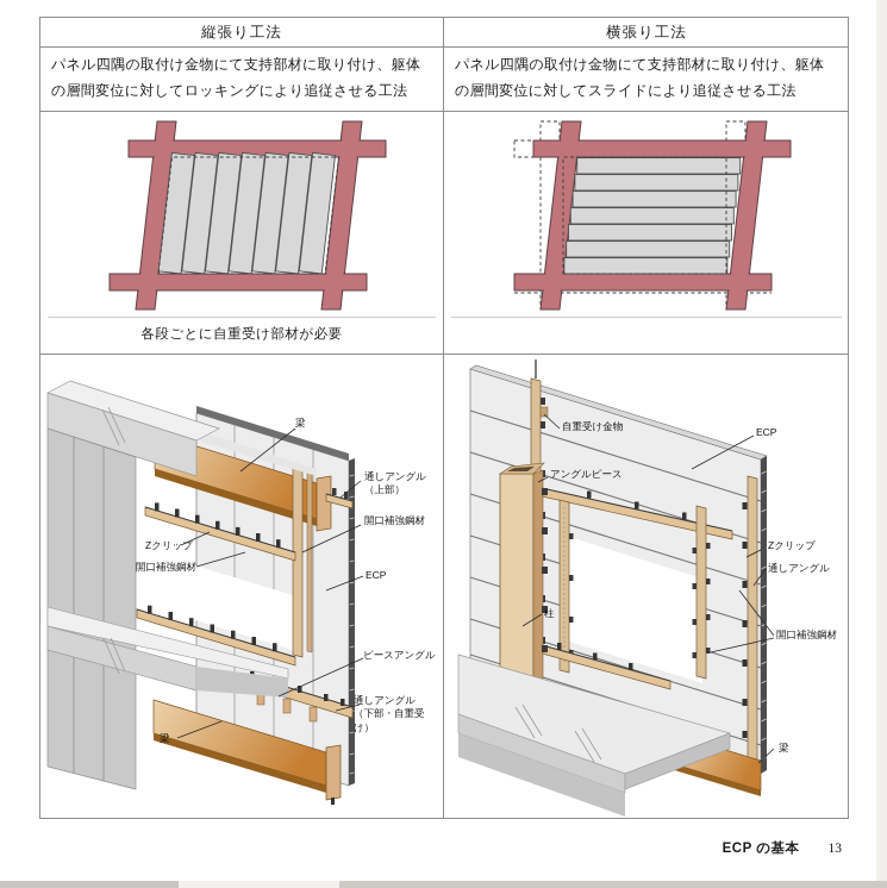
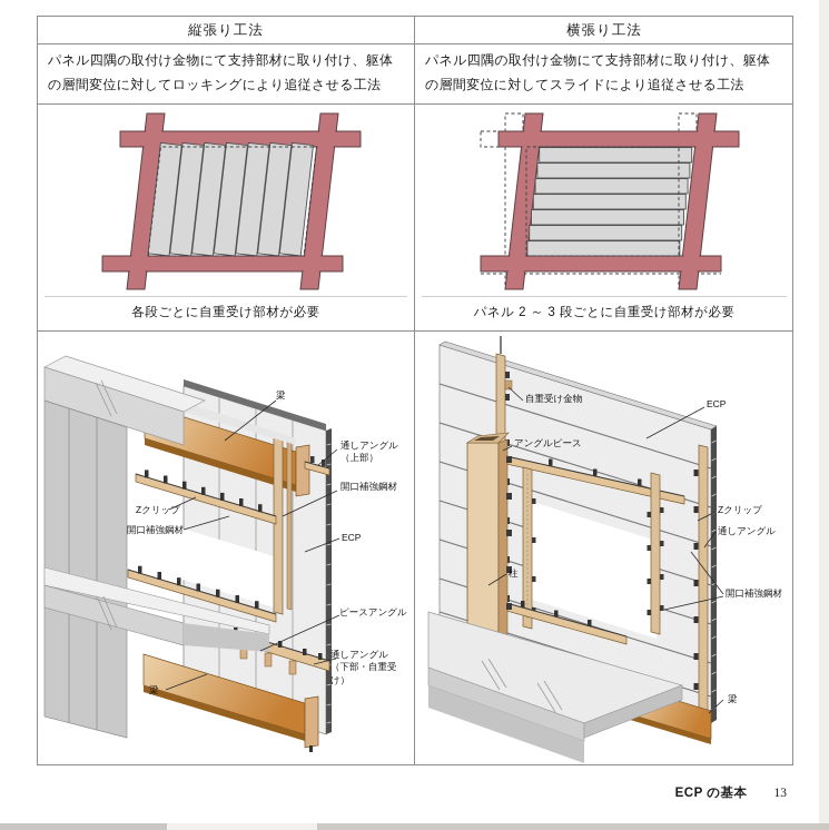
  縦張り工法
  横張り工法
  パネル四隅の取付け金物にて支持部材に取り付け、躯体の層間変位に対してロッキングにより追従させる工法
  パネル四隅の取付け金物にて支持部材に取り付け、躯体の層間変位に対してスライドにより追従させる工法
  各段ごとに自重受け部材が必要
+ パネル 2 ～ 3 段ごとに自重受け部材が必要
  梁
  通しアングル
  （上部）
  開口補強鋼材
  Zクリップ
  開口補強鋼材
  ECP
  ピースアングル
  通しアングル
  （下部・自重受け）
  梁
  自重受け金物
  アングルピース
  ECP
  Zクリップ
  通しアングル
  柱
  開口補強鋼材
  梁
  ECP の基本
  13
